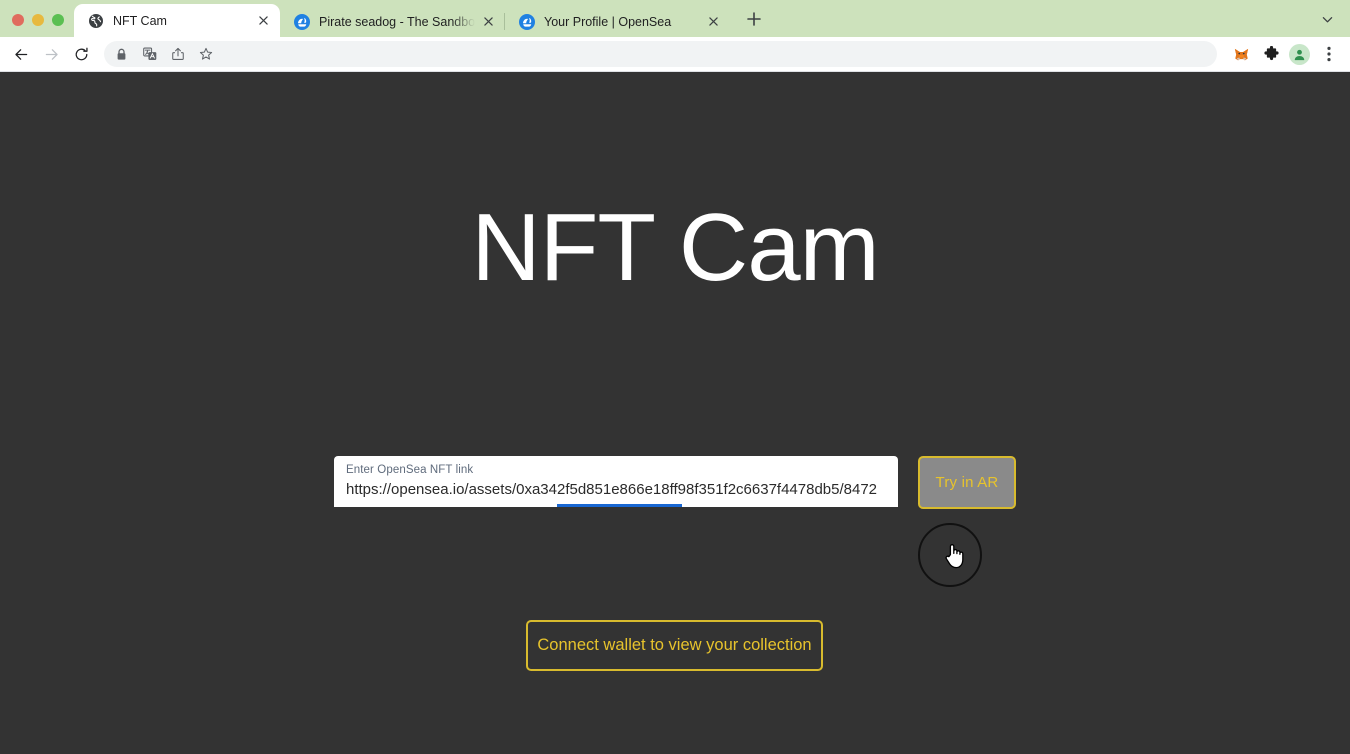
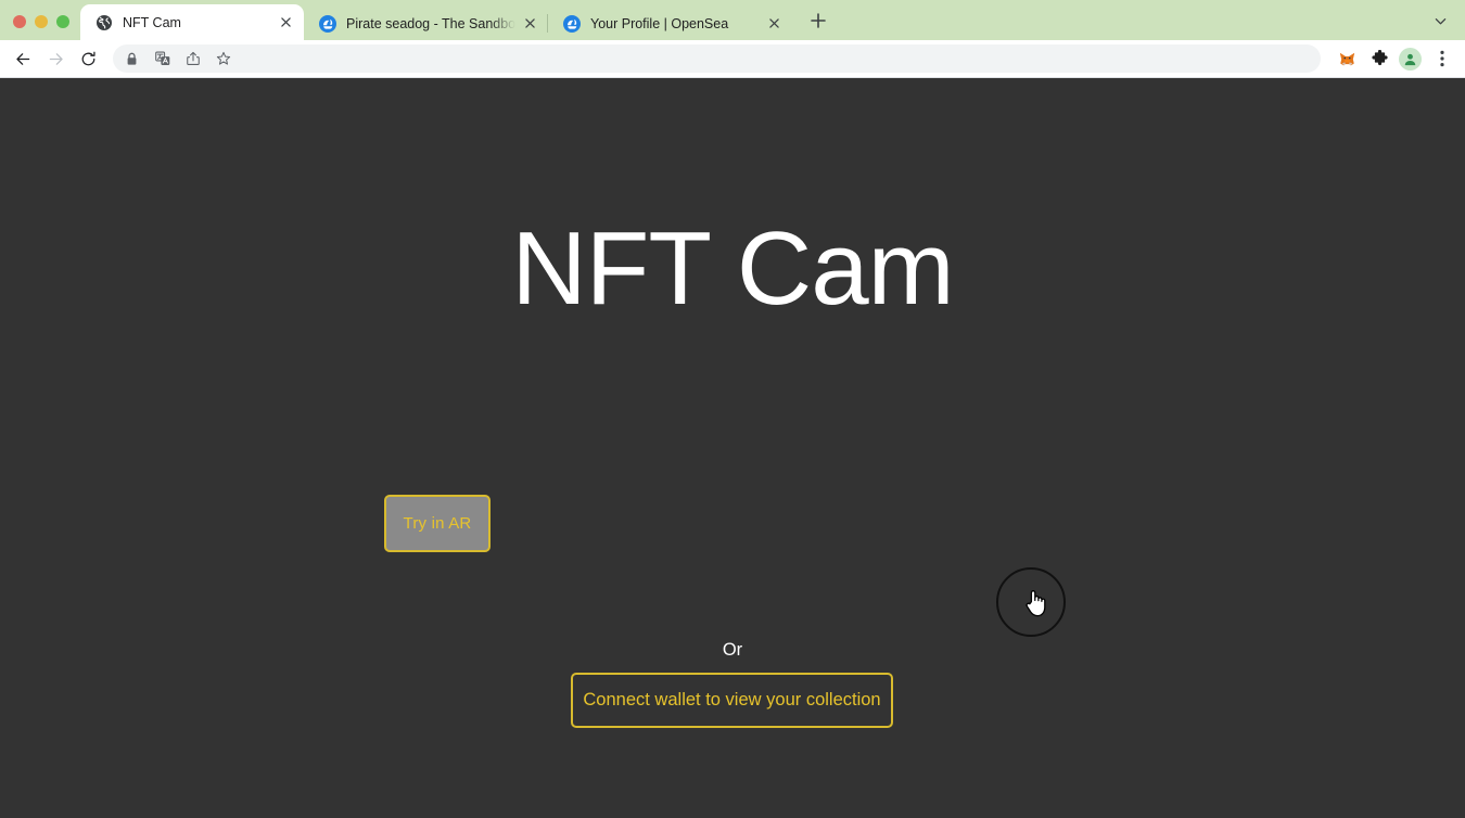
  NFT Cam
  Pirate seadog - The Sandbo
  Your Profile | OpenSea
  NFT Cam
- Enter OpenSea NFT link
- https://opensea.io/assets/0xa342f5d851e866e18ff98f351f2c6637f4478db5/8472
  Try in AR
+ Or
  Connect wallet to view your collection
